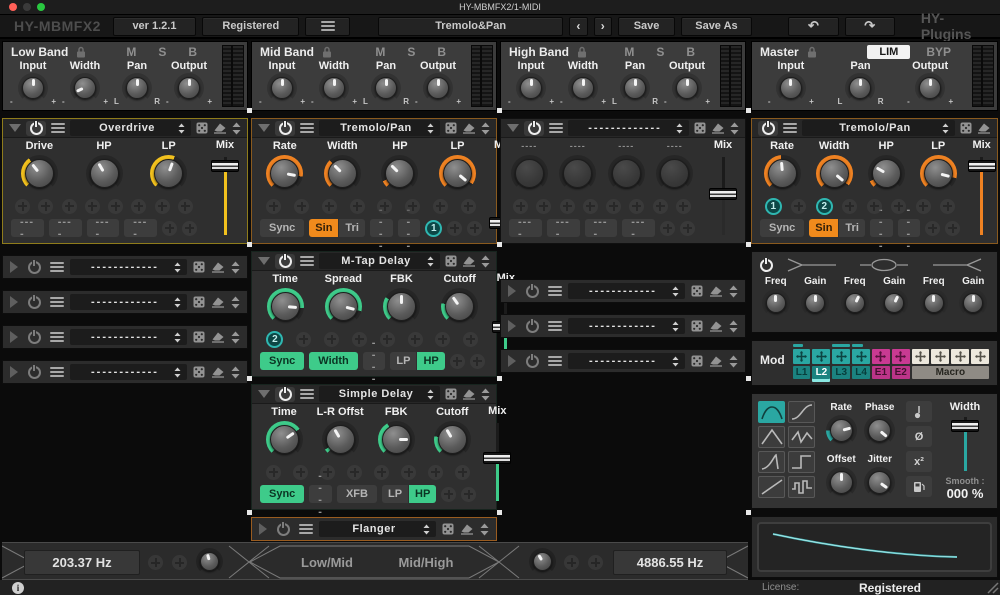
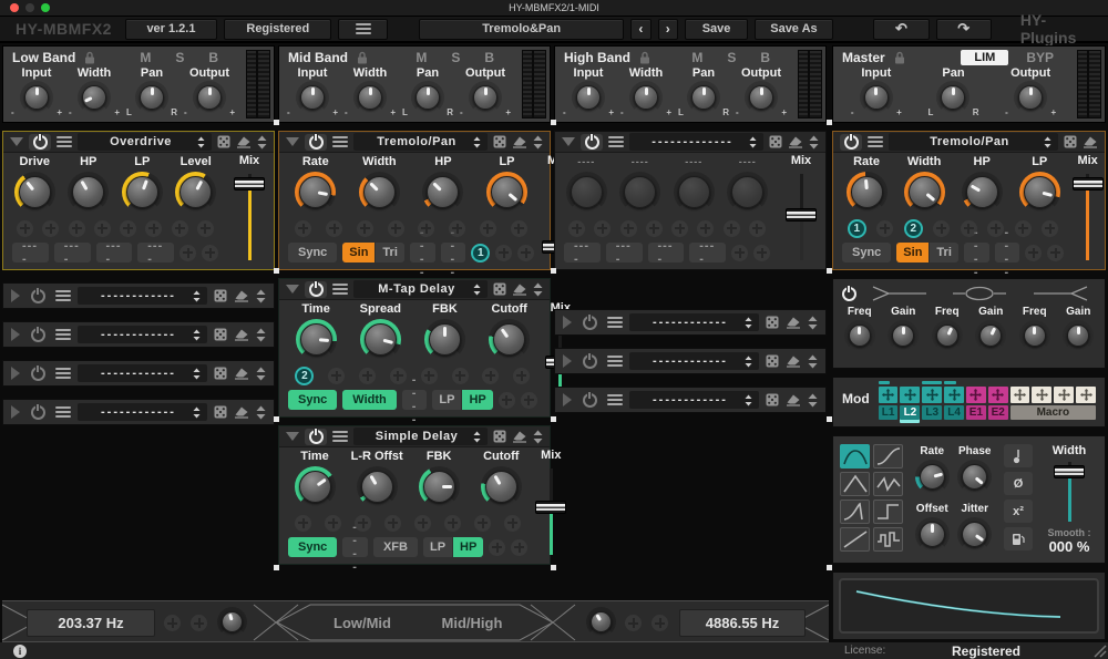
  HY-MBMFX2/1-MIDI
  HY-MBMFX2
  ver 1.2.1
  Registered
  Tremolo&Pan
  ‹
  ›
  Save
  Save As
  ↶
  ↷
  HY-Plugins
  Low Band
  M
  S
  B
  Input
  -
  +
  Width
  -
  +
  Pan
  L
  R
  Output
  -
  +
  Overdrive
  Drive
  HP
  LP
+ Level
  ----
  ----
  ----
  ----
  Mix
  ------------
  ------------
  ------------
  ------------
  Mid Band
  M
  S
  B
  Input
  -
  +
  Width
  -
  +
  Pan
  L
  R
  Output
  -
  +
  Tremolo/Pan
  Rate
  Width
  HP
  LP
  Sync
  Sin
  Tri
  ---
  ---
  1
  M-Tap Delay
  Time
  Spread
  FBK
  Cutoff
  2
  Sync
  Width
  ----
  LP
  HP
  Mix
  Simple Delay
  Time
  L-R Offst
  FBK
  Cutoff
  Sync
  ---
  XFB
  LP
  HP
  Mix
- Flanger
  High Band
  M
  S
  B
  Input
  -
  +
  Width
  -
  +
  Pan
  L
  R
  Output
  -
  +
  -------------
  ----
  ----
  ----
  ----
  ----
  ----
  ----
  ----
  Mix
  ------------
  ------------
  ------------
  Master
  LIM
  BYP
  Input
  -
  +
  Pan
  L
  R
  Output
  -
  +
  Tremolo/Pan
  Rate
  Width
  HP
  LP
  1
  2
  Sync
  Sin
  Tri
  ----
  ----
  Mix
  Freq
  Gain
  Freq
  Gain
  Freq
  Gain
  Mod
  L1
  L2
  L3
  L4
  E1
  E2
  Macro
  Rate
  Phase
  Offset
  Jitter
  Ø
  x²
  Width
  Smooth :
  000 %
  Low/Mid
  Mid/High
  203.37 Hz
  4886.55 Hz
  i
  License:
  Registered
